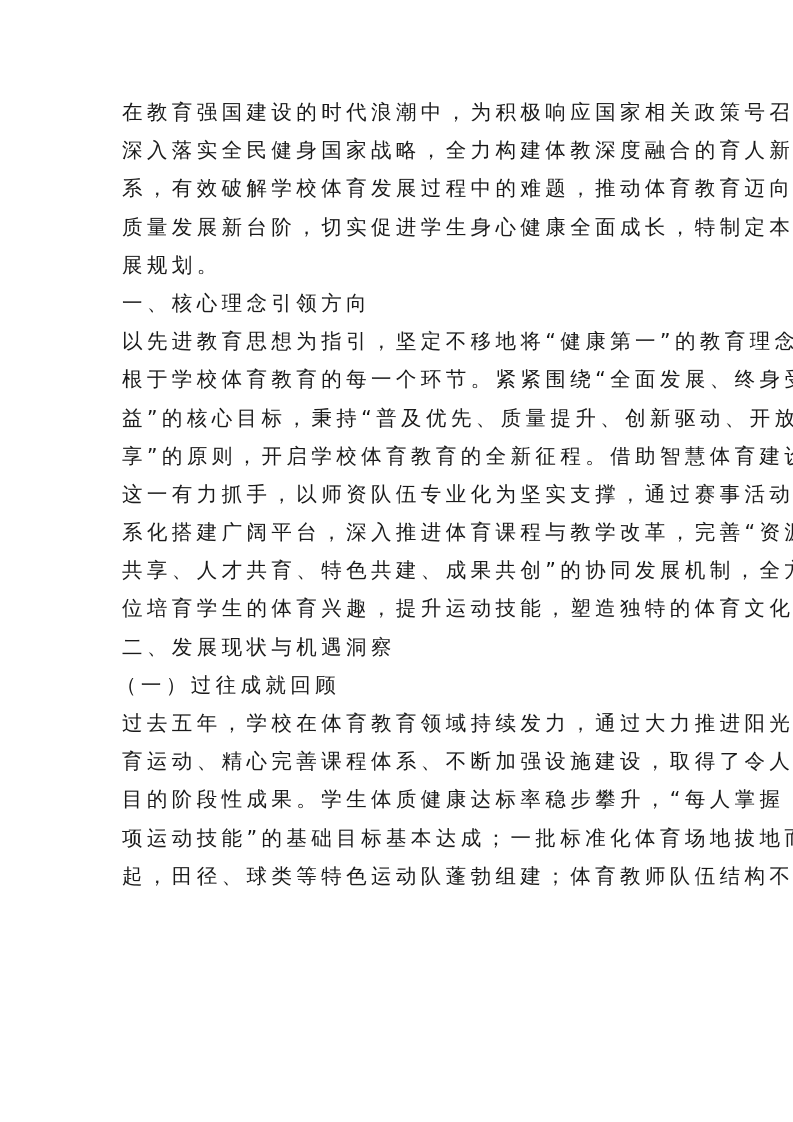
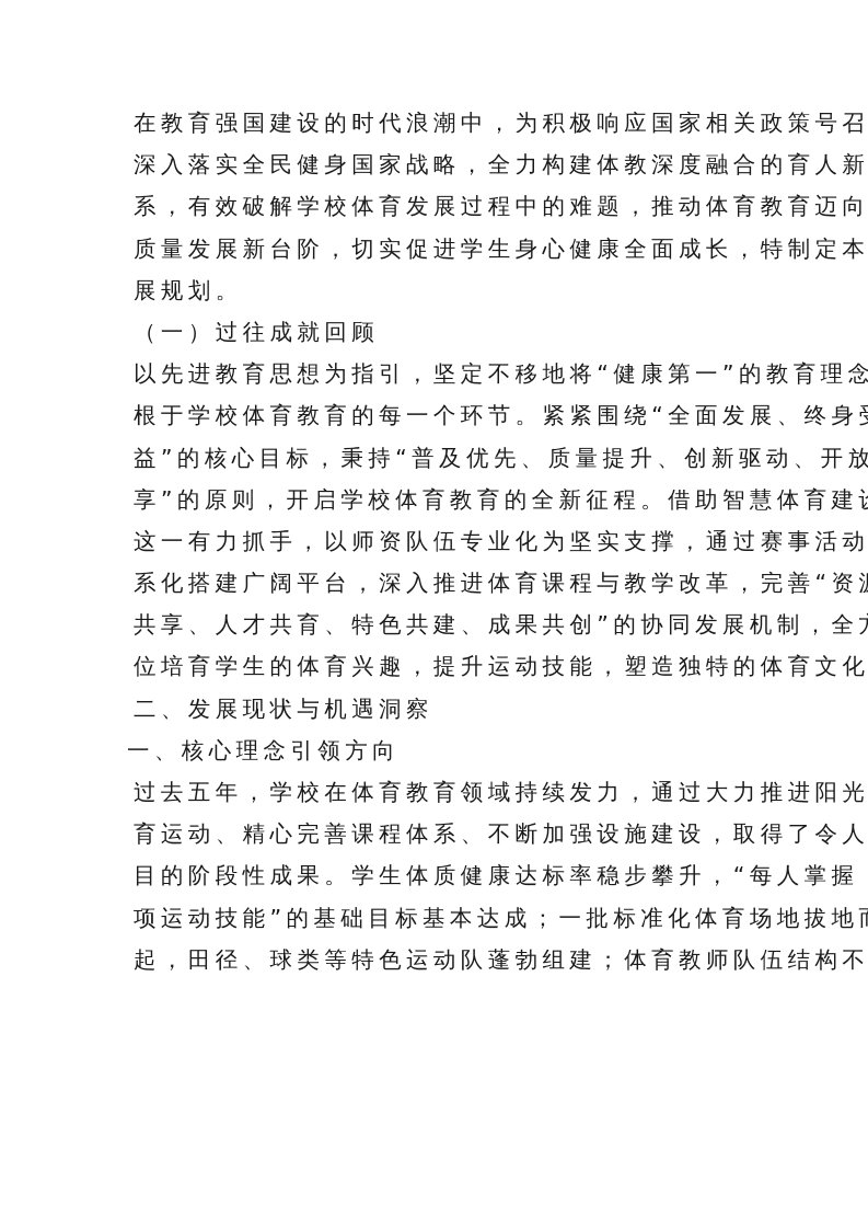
  在教育强国建设的时代浪潮中，为积极响应国家相关政策号召
  深入落实全民健身国家战略，全力构建体教深度融合的育人新
  系，有效破解学校体育发展过程中的难题，推动体育教育迈向
  质量发展新台阶，切实促进学生身心健康全面成长，特制定本
  展规划。
- 一、核心理念引领方向
+ （一）过往成就回顾
  以先进教育思想为指引，坚定不移地将“健康第一”的教育理念
  根于学校体育教育的每一个环节。紧紧围绕“全面发展、终身
  益”的核心目标，秉持“普及优先、质量提升、创新驱动、开放
  享”的原则，开启学校体育教育的全新征程。借助智慧体育建
  这一有力抓手，以师资队伍专业化为坚实支撑，通过赛事活动
  系化搭建广阔平台，深入推进体育课程与教学改革，完善“资
  共享、人才共育、特色共建、成果共创”的协同发展机制，全
  位培育学生的体育兴趣，提升运动技能，塑造独特的体育文化
  二、发展现状与机遇洞察
- （一）过往成就回顾
+ 一、核心理念引领方向
  过去五年，学校在体育教育领域持续发力，通过大力推进阳光
  育运动、精心完善课程体系、不断加强设施建设，取得了令人
  目的阶段性成果。学生体质健康达标率稳步攀升，“每人掌握
  项运动技能”的基础目标基本达成；一批标准化体育场地拔地
  起，田径、球类等特色运动队蓬勃组建；体育教师队伍结构不
